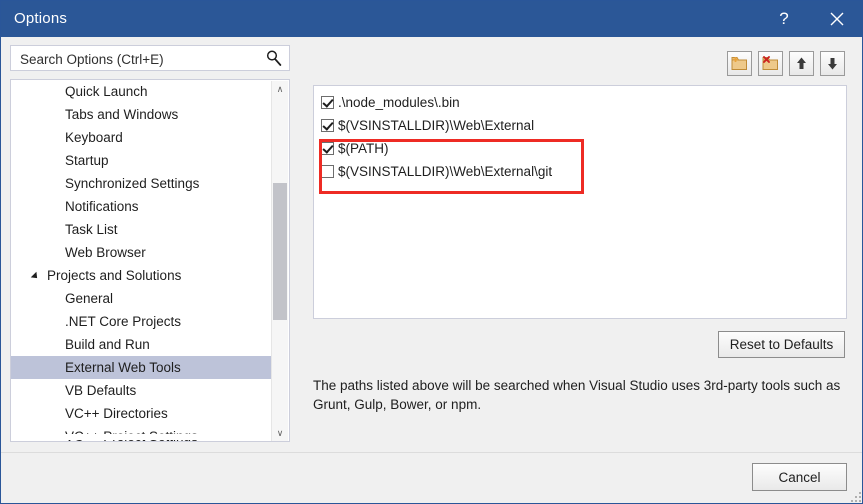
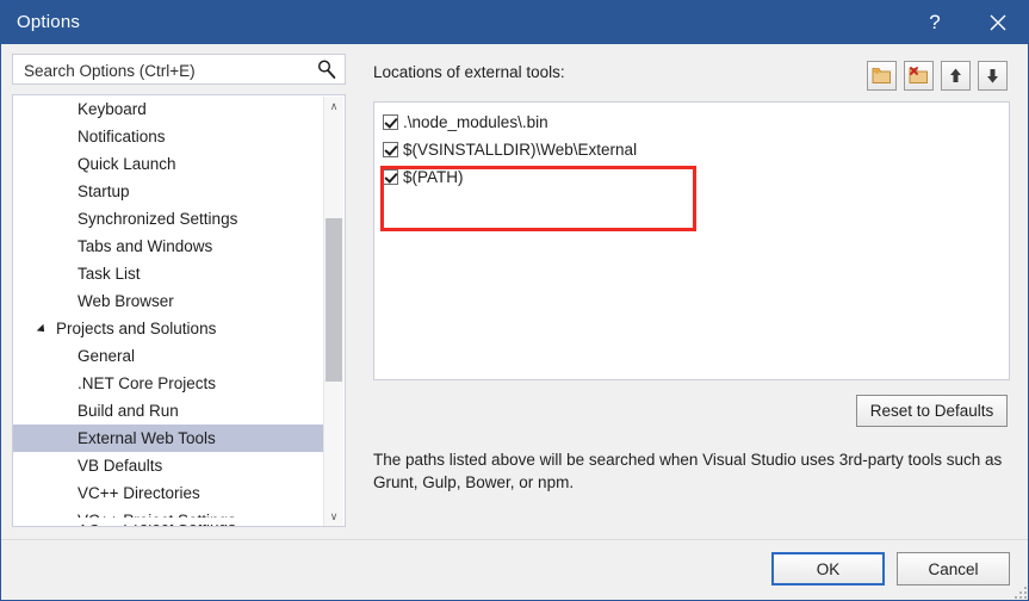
  Options
  ?
  Search Options (Ctrl+E)
- Quick Launch
+ Keyboard
- Tabs and Windows
+ Notifications
- Keyboard
+ Quick Launch
  Startup
  Synchronized Settings
- Notifications
+ Tabs and Windows
  Task List
  Web Browser
  Projects and Solutions
  General
  .NET Core Projects
  Build and Run
  External Web Tools
  VB Defaults
  VC++ Directories
  ∧
  ∨
+ Locations of external tools:
  .\node_modules\.bin
  $(VSINSTALLDIR)\Web\External
  $(PATH)
- $(VSINSTALLDIR)\Web\External\git
  Reset to Defaults
  The paths listed above will be searched when Visual Studio uses 3rd-party tools such as Grunt, Gulp, Bower, or npm.
+ OK
  Cancel
